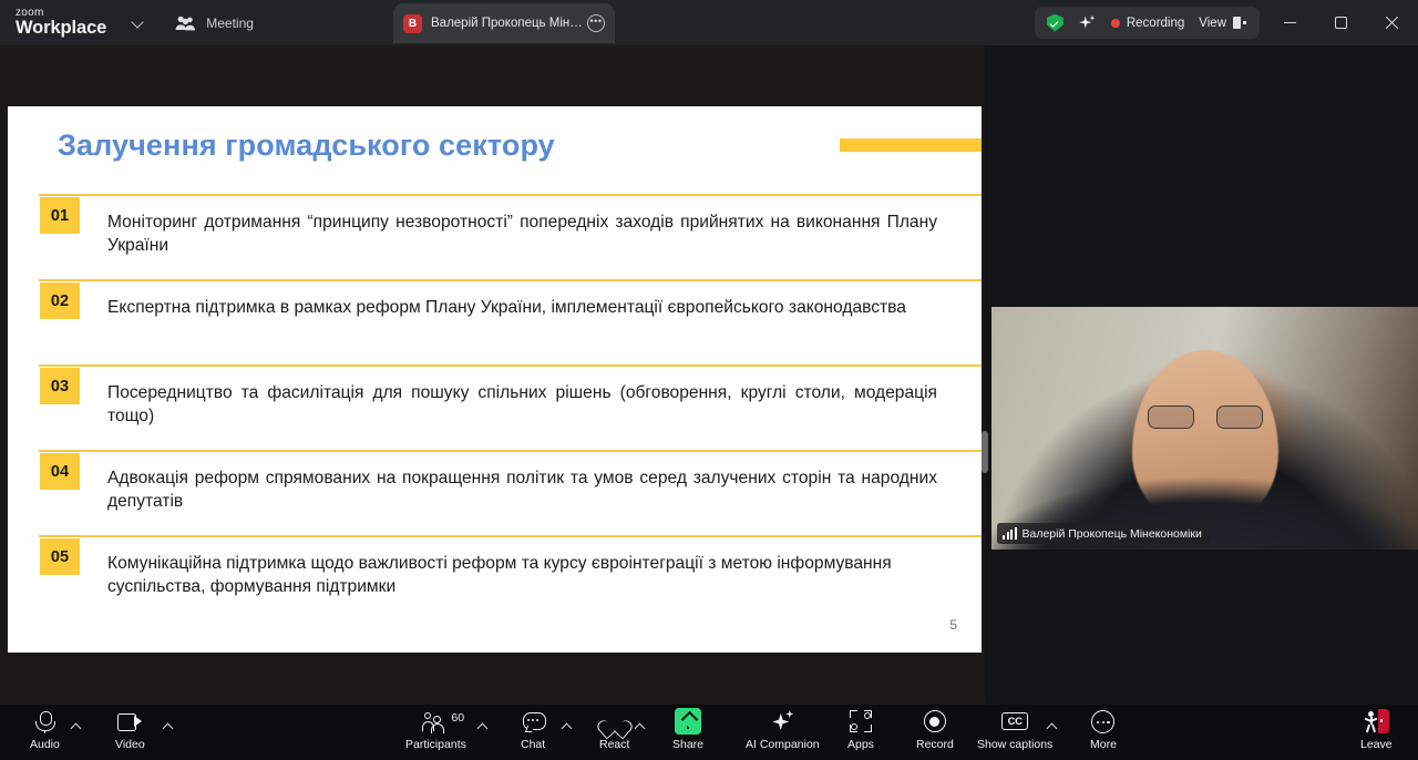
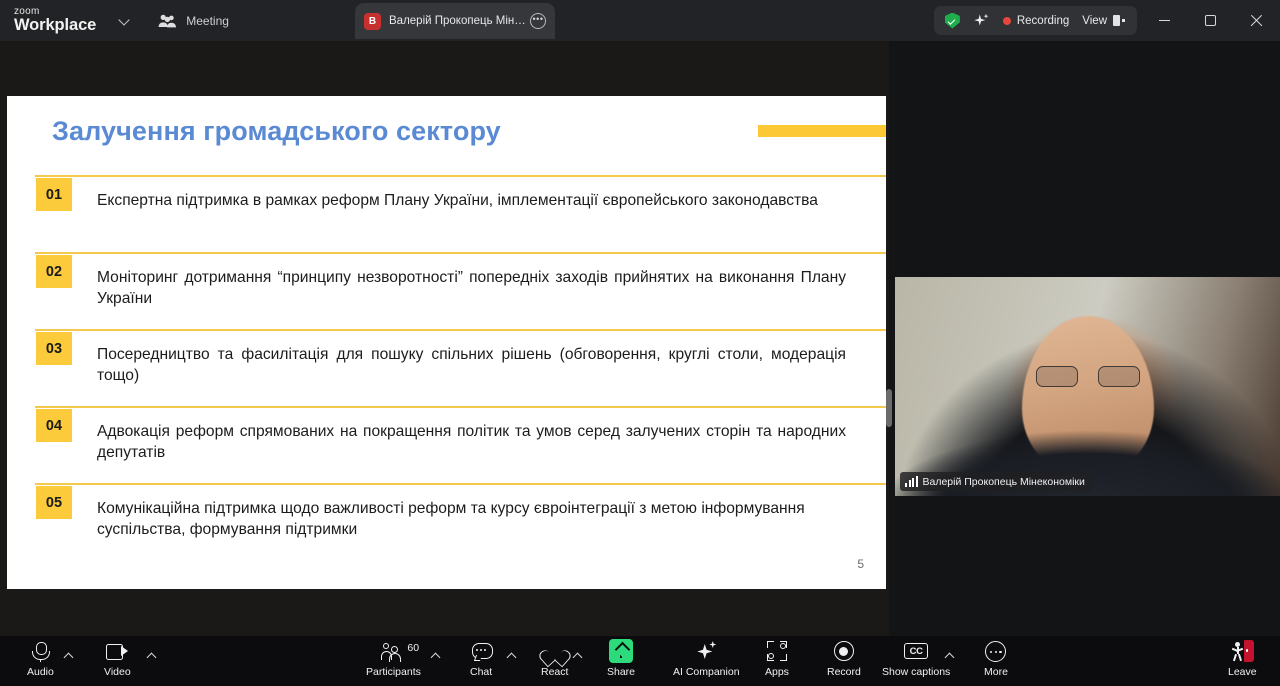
  zoom
  Workplace
  Meeting
  В
  Валерій Прокопець Мінеко
  •••
  Recording
  View
  Залучення громадського сектору
  01
- Моніторинг дотримання “принципу незворотності” попередніх заходів прийнятих на виконання Плану України
+ Експертна підтримка в рамках реформ Плану України, імплементації європейського законодавства
  02
- Експертна підтримка в рамках реформ Плану України, імплементації європейського законодавства
+ Моніторинг дотримання “принципу незворотності” попередніх заходів прийнятих на виконання Плану України
  03
  Посередництво та фасилітація для пошуку спільних рішень (обговорення, круглі столи, модерація тощо)
  04
  Адвокація реформ спрямованих на покращення політик та умов серед залучених сторін та народних депутатів
  05
  Комунікаційна підтримка щодо важливості реформ та курсу євроінтеграції з метою інформування суспільства, формування підтримки
  5
  Валерій Прокопець Мінекономіки
  Audio
  Video
  60
  Participants
  Chat
  React
  Share
  AI Companion
  Apps
  Record
  CC
  Show captions
  More
  Leave
